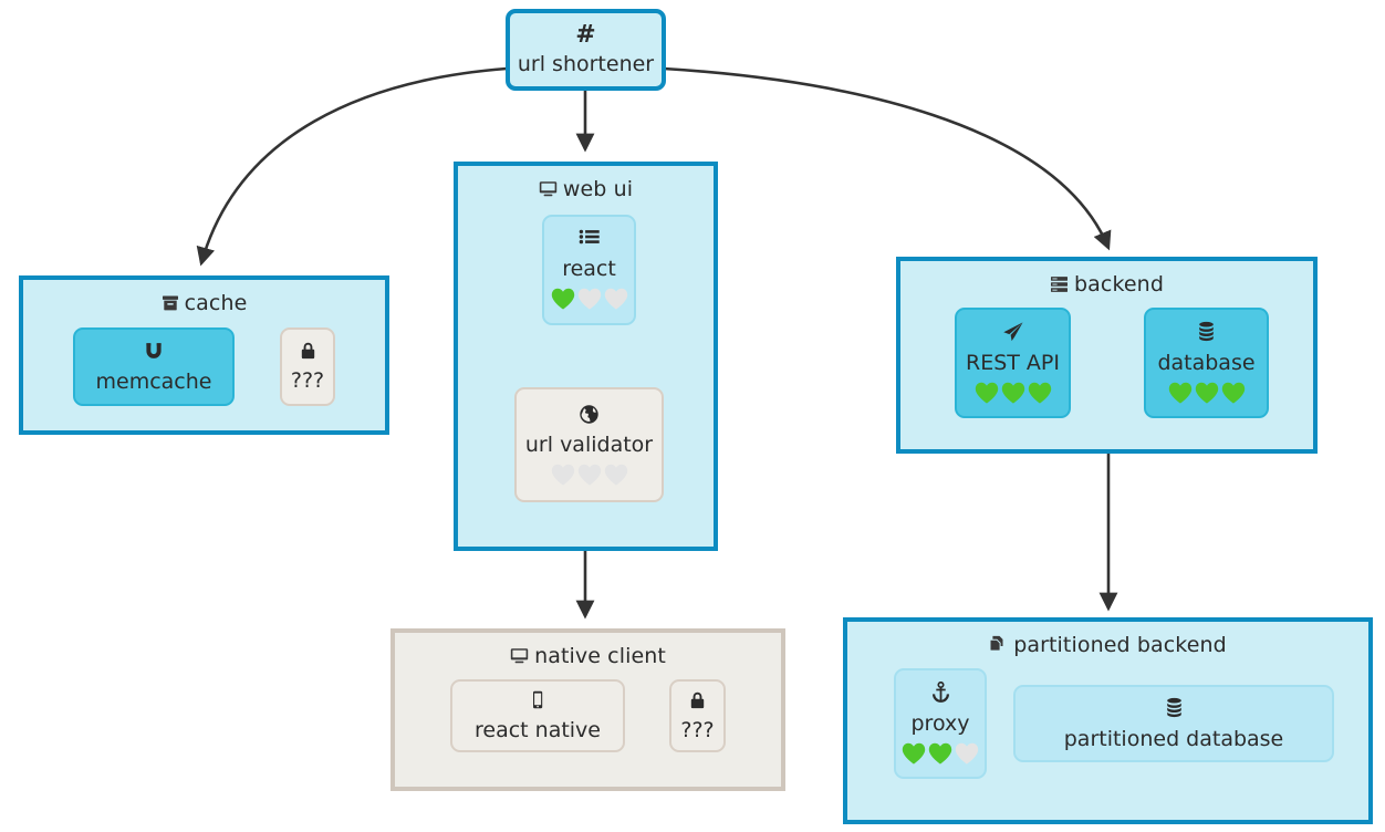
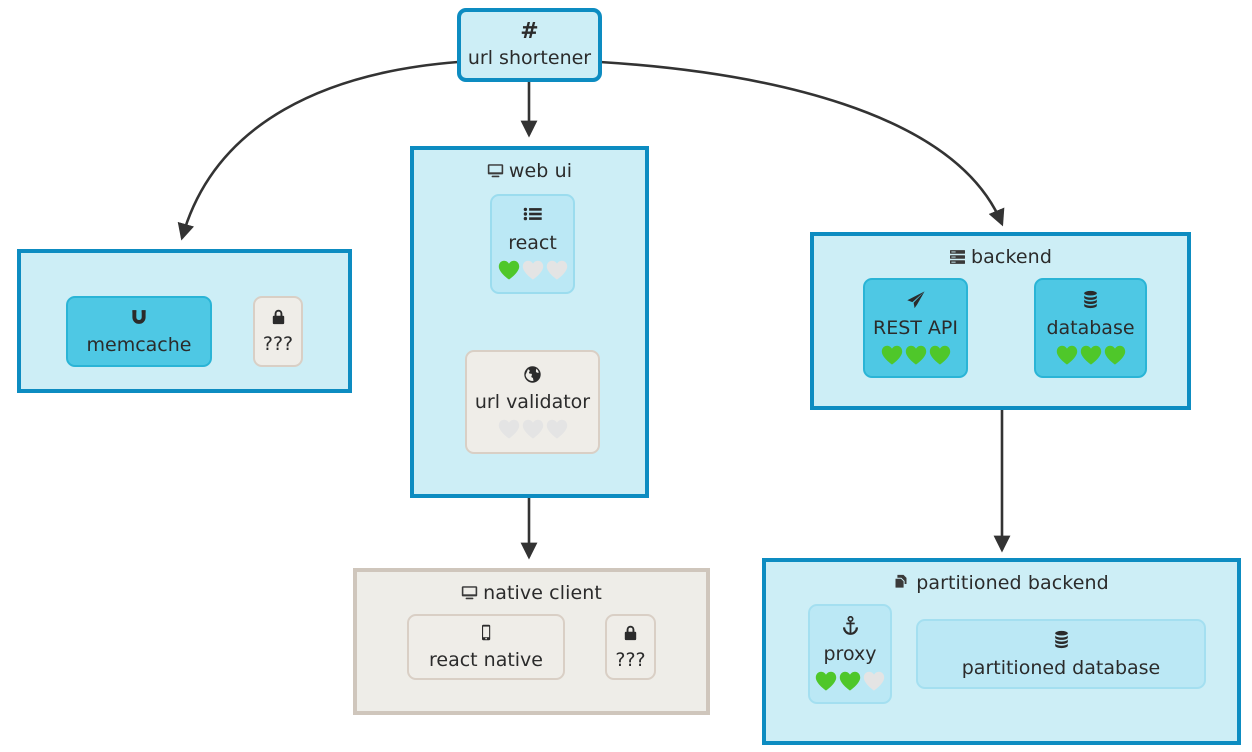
  #
  url shortener
- cache
  memcache
  ???
  web ui
  react
  url validator
  backend
  REST API
  database
  native client
  react native
  ???
  partitioned backend
  proxy
  partitioned database
